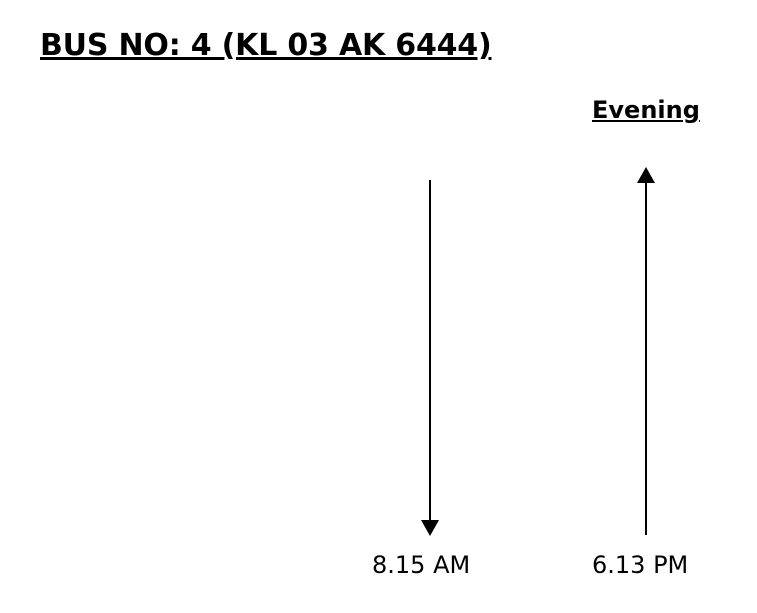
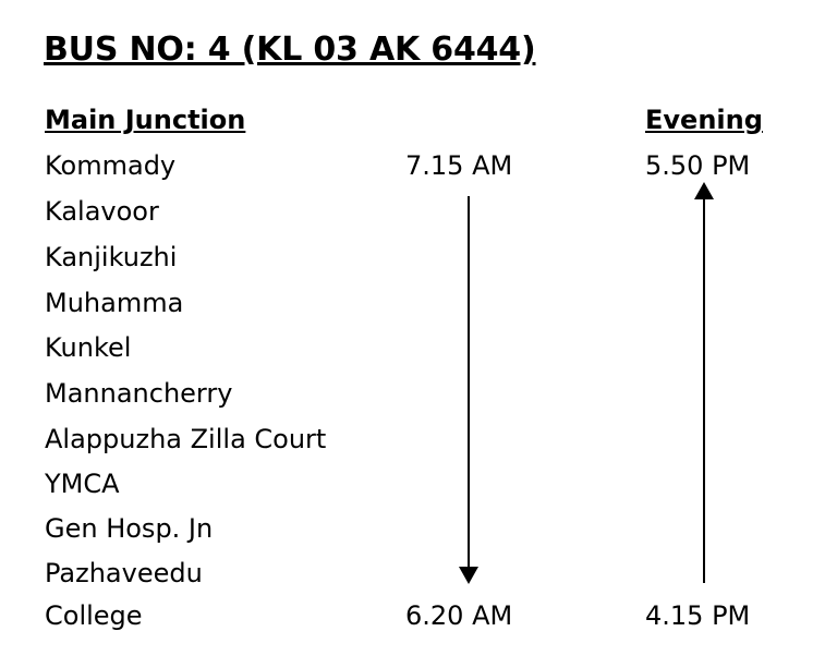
  BUS NO: 4 (KL 03 AK 6444)
+ Main Junction
  Evening
+ Kommady
+ Kalavoor
+ Kanjikuzhi
+ Muhamma
+ Kunkel
+ Mannancherry
+ Alappuzha Zilla Court
+ YMCA
+ Gen Hosp. Jn
+ Pazhaveedu
+ College
+ 7.15 AM
- 8.15 AM
+ 6.20 AM
+ 5.50 PM
- 6.13 PM
+ 4.15 PM
